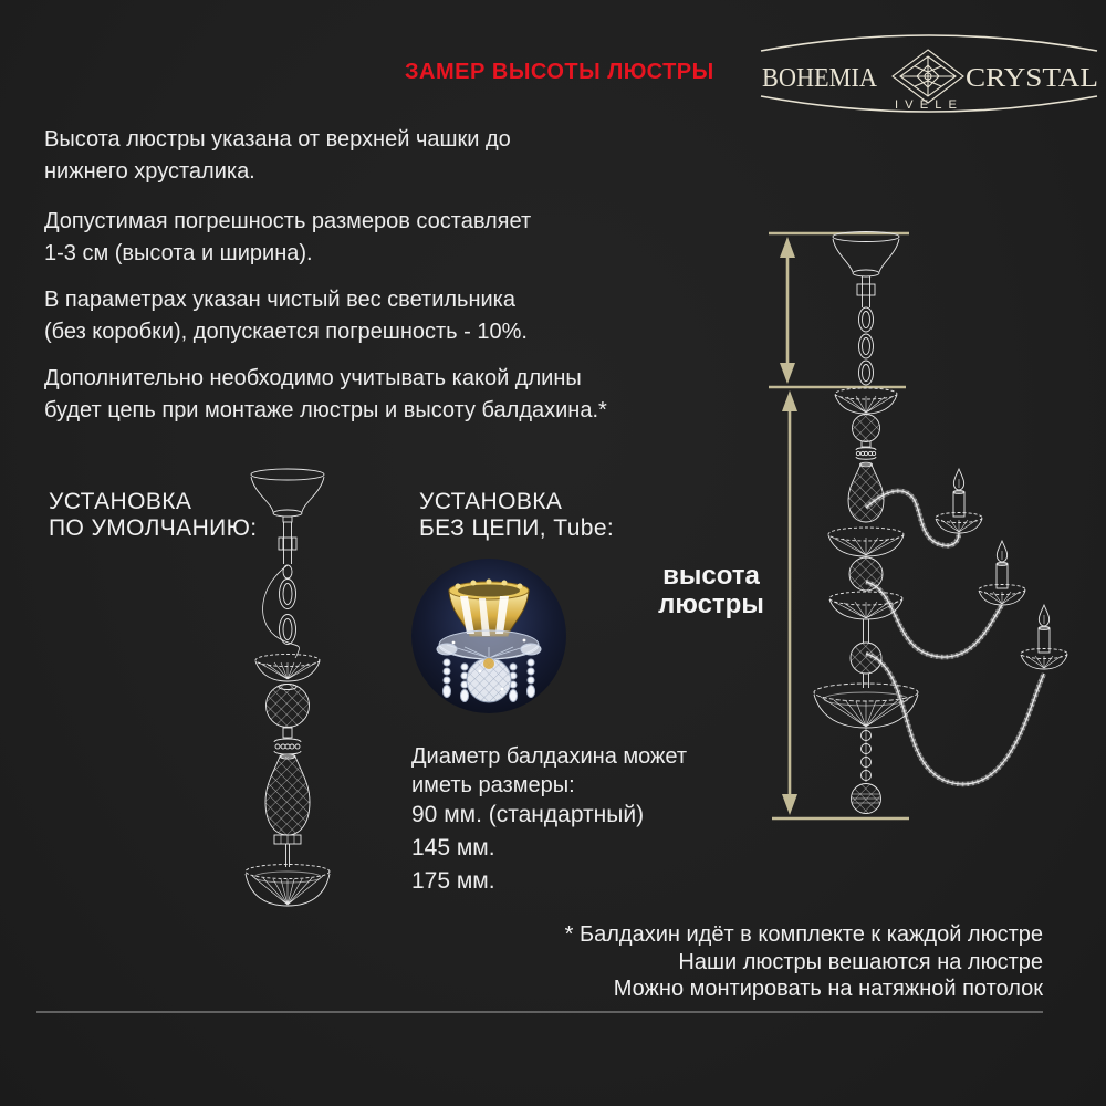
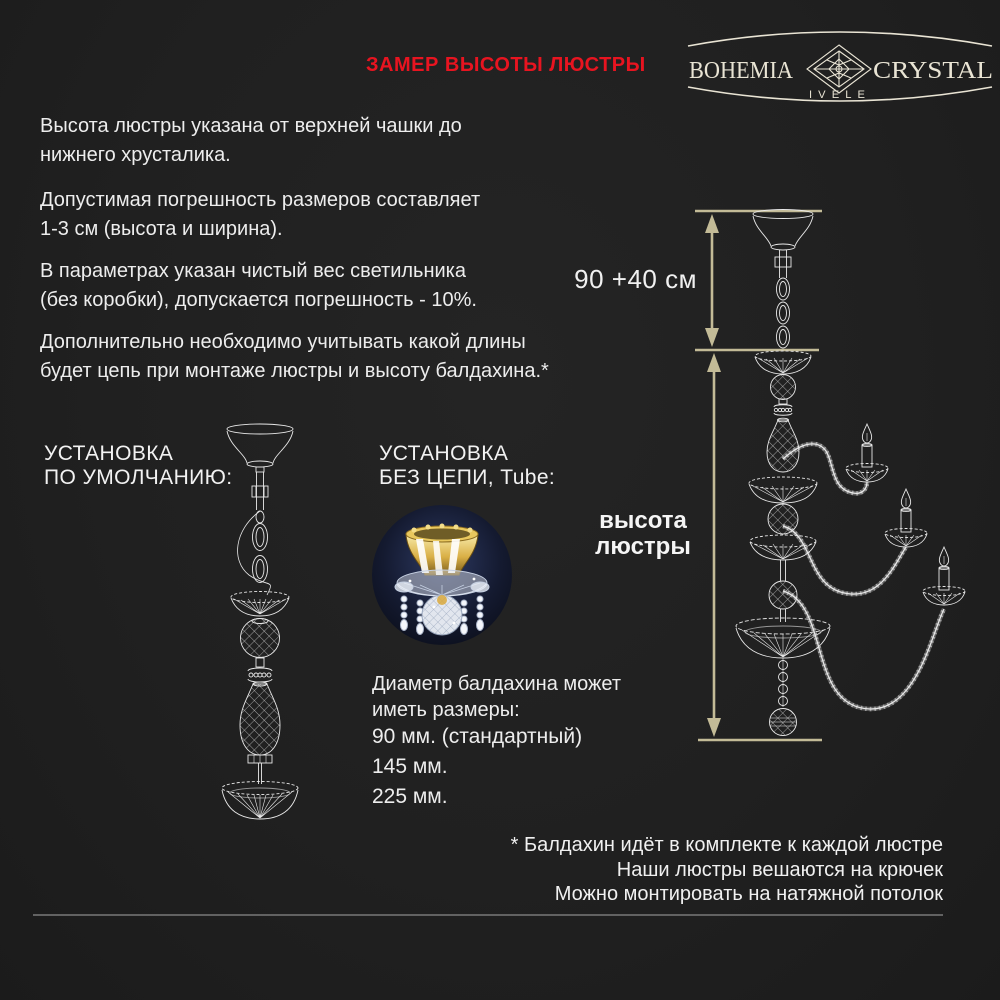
  ЗАМЕР ВЫСОТЫ ЛЮСТРЫ
  BOHEMIA
  CRYSTAL
  IVELE
  Высота люстры указана от верхней чашки до
  нижнего хрусталика.
  Допустимая погрешность размеров составляет
  1-3 см (высота и ширина).
  В параметрах указан чистый вес светильника
  (без коробки), допускается погрешность - 10%.
  Дополнительно необходимо учитывать какой длины
  будет цепь при монтаже люстры и высоту балдахина.*
  УСТАНОВКА
  ПО УМОЛЧАНИЮ:
  УСТАНОВКА
  БЕЗ ЦЕПИ, Tube:
+ 90 +40 см
  высота
  люстры
  Диаметр балдахина может
  иметь размеры:
  90 мм. (стандартный)
  145 мм.
- 175 мм.
+ 225 мм.
  * Балдахин идёт в комплекте к каждой люстре
- Наши люстры вешаются на люстре
+ Наши люстры вешаются на крючек
  Можно монтировать на натяжной потолок
